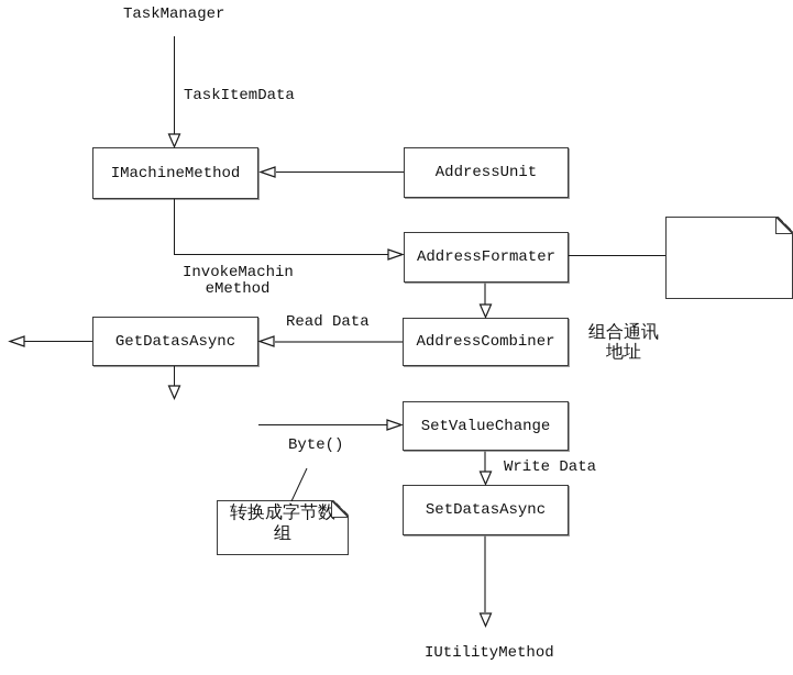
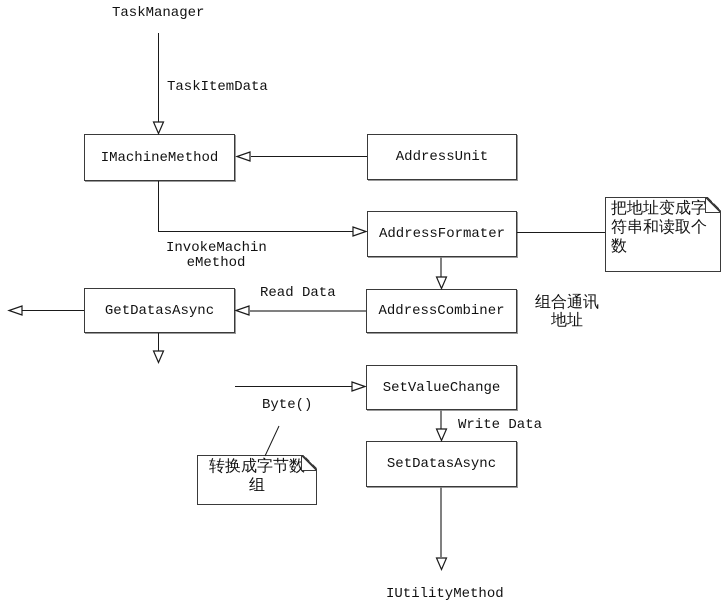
  TaskManager
  IUtilityMethod
  TaskItemData
  InvokeMachin
  eMethod
  Read Data
  组合通讯
  地址
  Byte()
  Write Data
  IMachineMethod
  AddressUnit
  AddressFormater
  AddressCombiner
  GetDatasAsync
  SetValueChange
  SetDatasAsync
+ 把地址变成字符串和读取个数
  转换成字节数组
